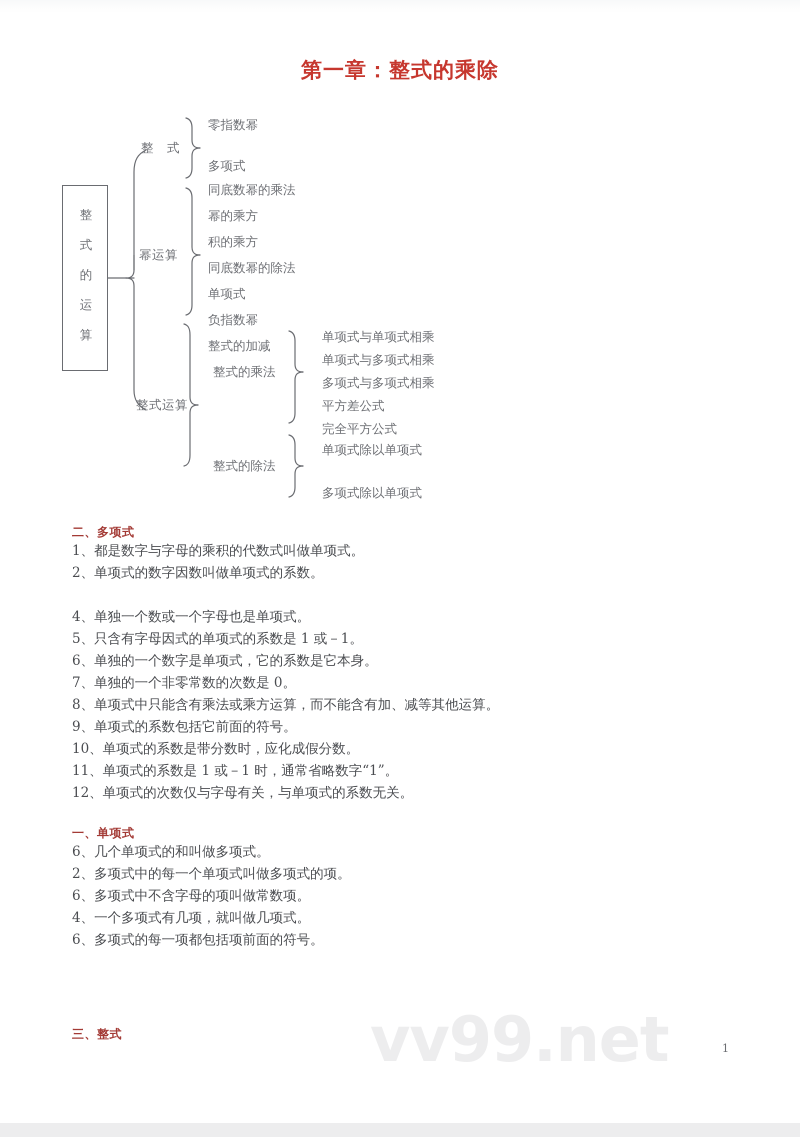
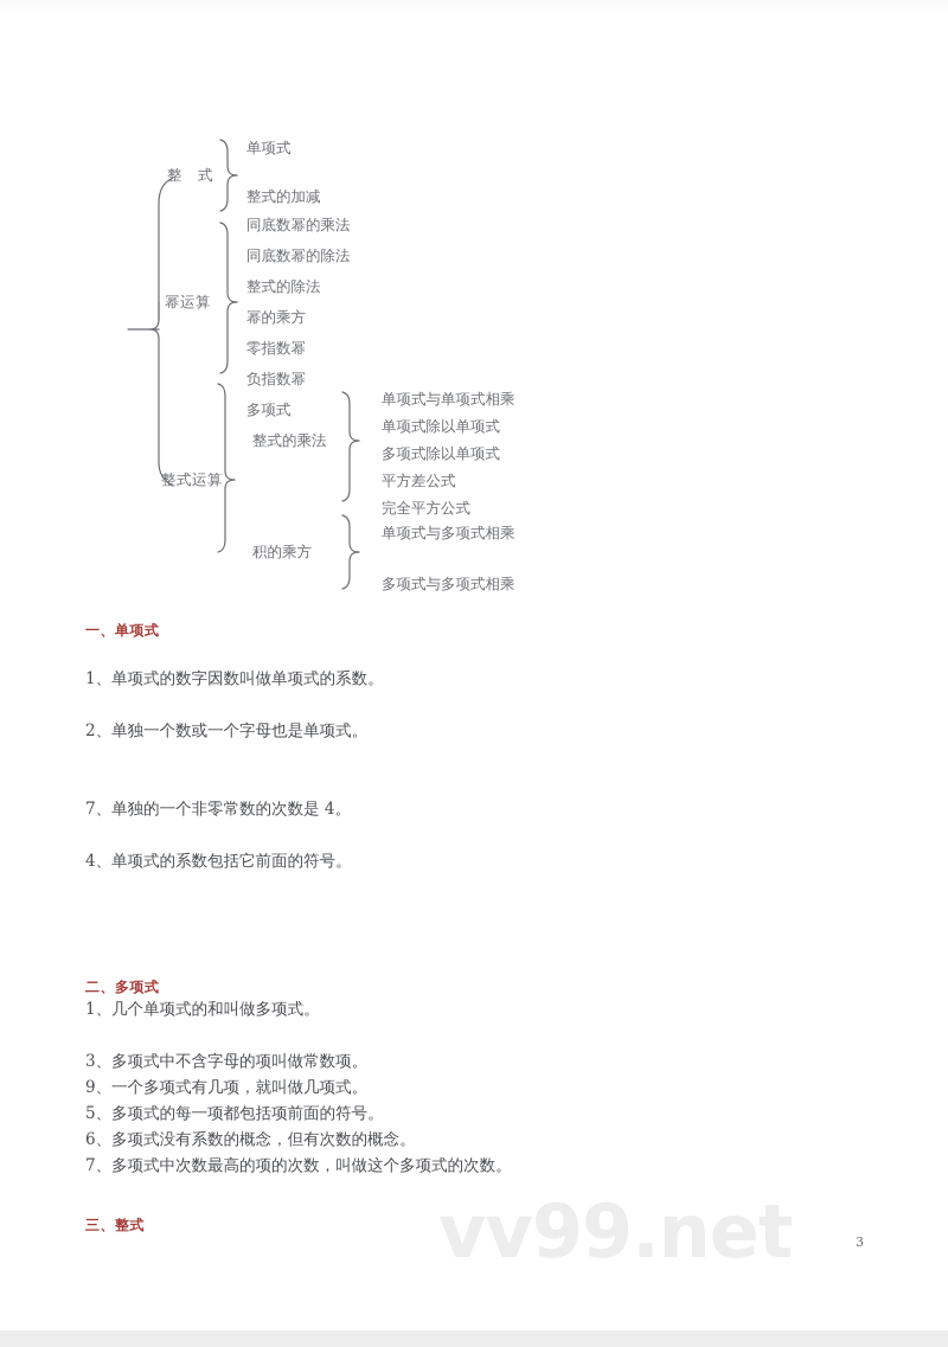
- 第一章：整式的乘除
- 整
- 式
- 的
- 运
- 算
  整 式
  幂运算
  整式运算
- 零指数幂
+ 单项式
- 多项式
+ 整式的加减
  同底数幂的乘法
- 幂的乘方
+ 同底数幂的除法
- 积的乘方
+ 整式的除法
- 同底数幂的除法
+ 幂的乘方
- 单项式
+ 零指数幂
  负指数幂
- 整式的加减
+ 多项式
  整式的乘法
- 整式的除法
+ 积的乘方
  单项式与单项式相乘
- 单项式与多项式相乘
+ 单项式除以单项式
- 多项式与多项式相乘
+ 多项式除以单项式
  平方差公式
  完全平方公式
- 单项式除以单项式
+ 单项式与多项式相乘
- 多项式除以单项式
+ 多项式与多项式相乘
- 二、多项式
+ 一、单项式
- 1、都是数字与字母的乘积的代数式叫做单项式。
- 2、单项式的数字因数叫做单项式的系数。
+ 1、单项式的数字因数叫做单项式的系数。
- 4、单独一个数或一个字母也是单项式。
+ 2、单独一个数或一个字母也是单项式。
- 5、只含有字母因式的单项式的系数是 1 或－1。
- 6、单独的一个数字是单项式，它的系数是它本身。
- 7、单独的一个非零常数的次数是 0。
+ 7、单独的一个非零常数的次数是 4。
- 8、单项式中只能含有乘法或乘方运算，而不能含有加、减等其他运算。
- 9、单项式的系数包括它前面的符号。
+ 4、单项式的系数包括它前面的符号。
- 10、单项式的系数是带分数时，应化成假分数。
- 11、单项式的系数是 1 或－1 时，通常省略数字“1”。
- 12、单项式的次数仅与字母有关，与单项式的系数无关。
- 一、单项式
+ 二、多项式
- 6、几个单项式的和叫做多项式。
+ 1、几个单项式的和叫做多项式。
- 2、多项式中的每一个单项式叫做多项式的项。
- 6、多项式中不含字母的项叫做常数项。
+ 3、多项式中不含字母的项叫做常数项。
- 4、一个多项式有几项，就叫做几项式。
+ 9、一个多项式有几项，就叫做几项式。
- 6、多项式的每一项都包括项前面的符号。
+ 5、多项式的每一项都包括项前面的符号。
+ 6、多项式没有系数的概念，但有次数的概念。
+ 7、多项式中次数最高的项的次数，叫做这个多项式的次数。
  三、整式
- 1
+ 3
